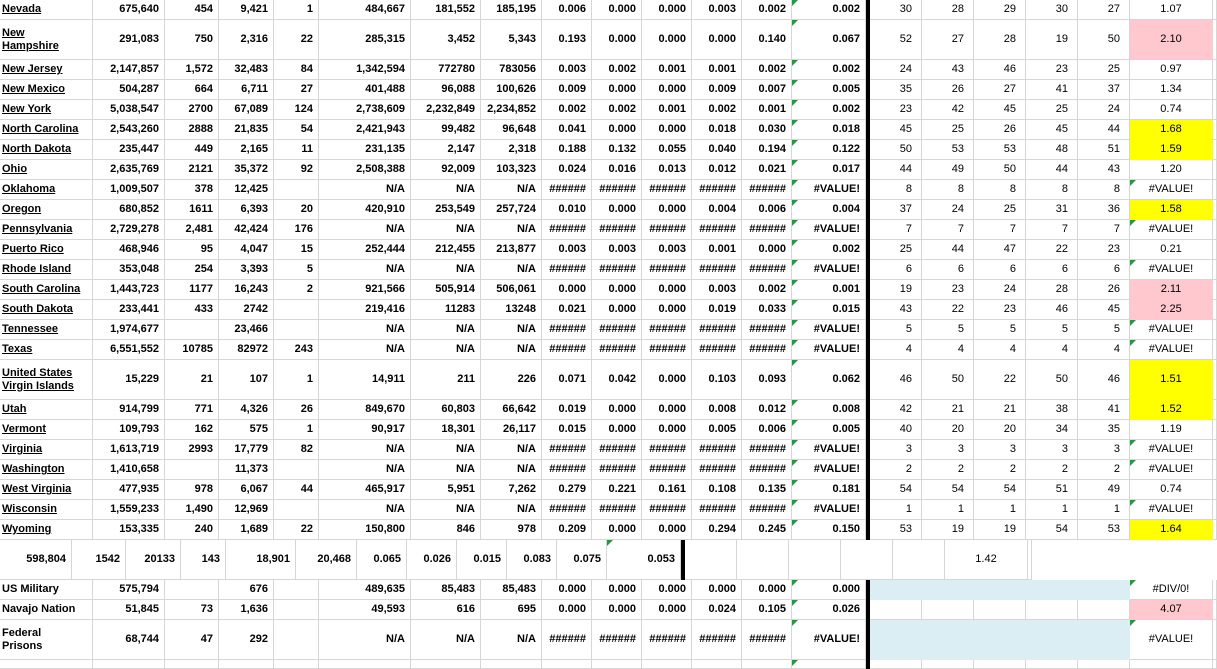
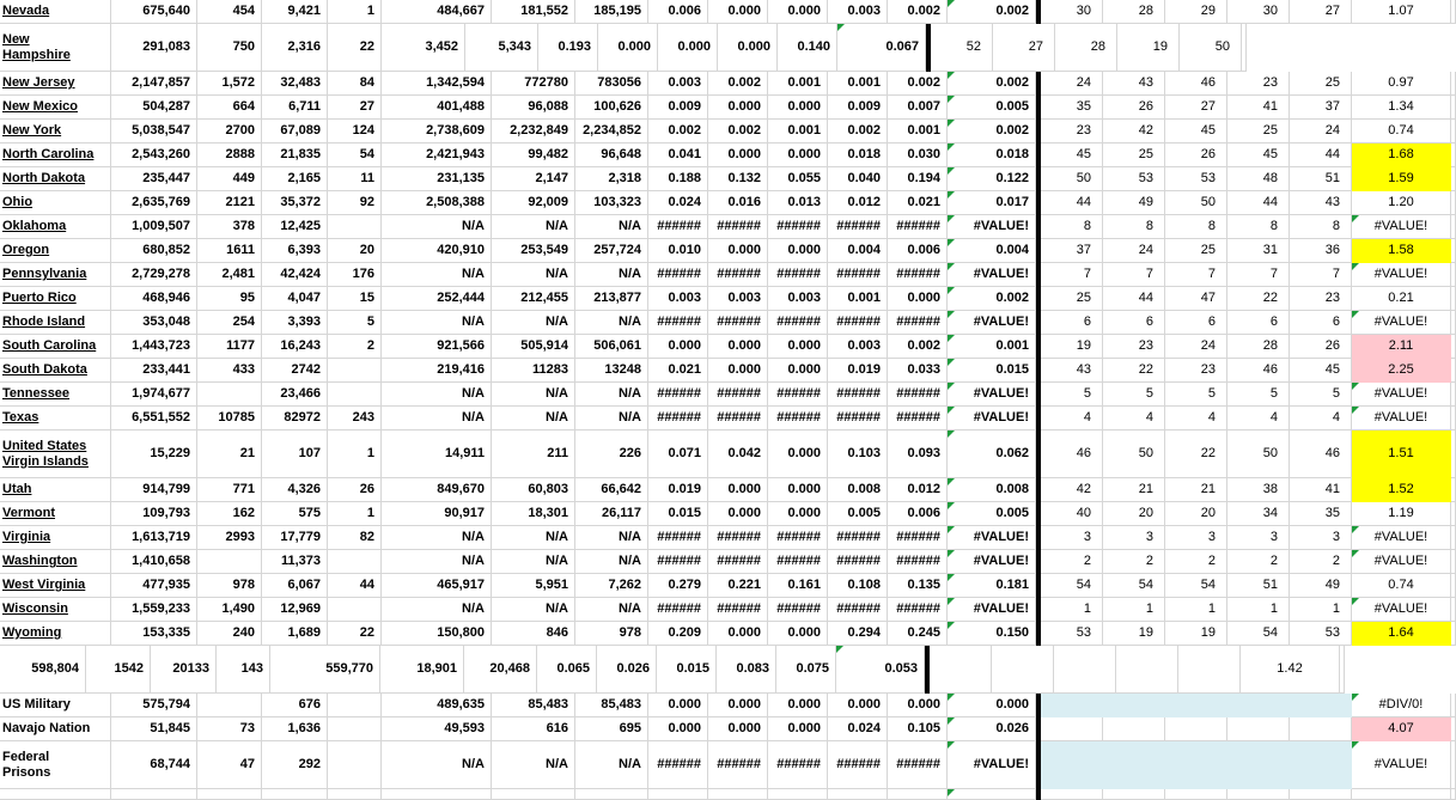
  Nevada
  675,640
  454
  9,421
  1
  484,667
  181,552
  185,195
  0.006
  0.000
  0.000
  0.003
  0.002
  0.002
  30
  28
  29
  30
  27
  1.07
  New
  Hampshire
  291,083
  750
  2,316
  22
- 285,315
  3,452
  5,343
  0.193
  0.000
  0.000
  0.000
  0.140
  0.067
  52
  27
  28
  19
  50
- 2.10
  New Jersey
  2,147,857
  1,572
  32,483
  84
  1,342,594
  772780
  783056
  0.003
  0.002
  0.001
  0.001
  0.002
  0.002
  24
  43
  46
  23
  25
  0.97
  New Mexico
  504,287
  664
  6,711
  27
  401,488
  96,088
  100,626
  0.009
  0.000
  0.000
  0.009
  0.007
  0.005
  35
  26
  27
  41
  37
  1.34
  New York
  5,038,547
  2700
  67,089
  124
  2,738,609
  2,232,849
  2,234,852
  0.002
  0.002
  0.001
  0.002
  0.001
  0.002
  23
  42
  45
  25
  24
  0.74
  North Carolina
  2,543,260
  2888
  21,835
  54
  2,421,943
  99,482
  96,648
  0.041
  0.000
  0.000
  0.018
  0.030
  0.018
  45
  25
  26
  45
  44
  1.68
  North Dakota
  235,447
  449
  2,165
  11
  231,135
  2,147
  2,318
  0.188
  0.132
  0.055
  0.040
  0.194
  0.122
  50
  53
  53
  48
  51
  1.59
  Ohio
  2,635,769
  2121
  35,372
  92
  2,508,388
  92,009
  103,323
  0.024
  0.016
  0.013
  0.012
  0.021
  0.017
  44
  49
  50
  44
  43
  1.20
  Oklahoma
  1,009,507
  378
  12,425
  N/A
  N/A
  N/A
  ######
  ######
  ######
  ######
  ######
  #VALUE!
  8
  8
  8
  8
  8
  #VALUE!
  Oregon
  680,852
  1611
  6,393
  20
  420,910
  253,549
  257,724
  0.010
  0.000
  0.000
  0.004
  0.006
  0.004
  37
  24
  25
  31
  36
  1.58
  Pennsylvania
  2,729,278
  2,481
  42,424
  176
  N/A
  N/A
  N/A
  ######
  ######
  ######
  ######
  ######
  #VALUE!
  7
  7
  7
  7
  7
  #VALUE!
  Puerto Rico
  468,946
  95
  4,047
  15
  252,444
  212,455
  213,877
  0.003
  0.003
  0.003
  0.001
  0.000
  0.002
  25
  44
  47
  22
  23
  0.21
  Rhode Island
  353,048
  254
  3,393
  5
  N/A
  N/A
  N/A
  ######
  ######
  ######
  ######
  ######
  #VALUE!
  6
  6
  6
  6
  6
  #VALUE!
  South Carolina
  1,443,723
  1177
  16,243
  2
  921,566
  505,914
  506,061
  0.000
  0.000
  0.000
  0.003
  0.002
  0.001
  19
  23
  24
  28
  26
  2.11
  South Dakota
  233,441
  433
  2742
  219,416
  11283
  13248
  0.021
  0.000
  0.000
  0.019
  0.033
  0.015
  43
  22
  23
  46
  45
  2.25
  Tennessee
  1,974,677
  23,466
  N/A
  N/A
  N/A
  ######
  ######
  ######
  ######
  ######
  #VALUE!
  5
  5
  5
  5
  5
  #VALUE!
  Texas
  6,551,552
  10785
  82972
  243
  N/A
  N/A
  N/A
  ######
  ######
  ######
  ######
  ######
  #VALUE!
  4
  4
  4
  4
  4
  #VALUE!
  United States
  Virgin Islands
  15,229
  21
  107
  1
  14,911
  211
  226
  0.071
  0.042
  0.000
  0.103
  0.093
  0.062
  46
  50
  22
  50
  46
  1.51
  Utah
  914,799
  771
  4,326
  26
  849,670
  60,803
  66,642
  0.019
  0.000
  0.000
  0.008
  0.012
  0.008
  42
  21
  21
  38
  41
  1.52
  Vermont
  109,793
  162
  575
  1
  90,917
  18,301
  26,117
  0.015
  0.000
  0.000
  0.005
  0.006
  0.005
  40
  20
  20
  34
  35
  1.19
  Virginia
  1,613,719
  2993
  17,779
  82
  N/A
  N/A
  N/A
  ######
  ######
  ######
  ######
  ######
  #VALUE!
  3
  3
  3
  3
  3
  #VALUE!
  Washington
  1,410,658
  11,373
  N/A
  N/A
  N/A
  ######
  ######
  ######
  ######
  ######
  #VALUE!
  2
  2
  2
  2
  2
  #VALUE!
  West Virginia
  477,935
  978
  6,067
  44
  465,917
  5,951
  7,262
  0.279
  0.221
  0.161
  0.108
  0.135
  0.181
  54
  54
  54
  51
  49
  0.74
  Wisconsin
  1,559,233
  1,490
  12,969
  N/A
  N/A
  N/A
  ######
  ######
  ######
  ######
  ######
  #VALUE!
  1
  1
  1
  1
  1
  #VALUE!
  Wyoming
  153,335
  240
  1,689
  22
  150,800
  846
  978
  0.209
  0.000
  0.000
  0.294
  0.245
  0.150
  53
  19
  19
  54
  53
  1.64
  598,804
  1542
  20133
  143
+ 559,770
  18,901
  20,468
  0.065
  0.026
  0.015
  0.083
  0.075
  0.053
  1.42
  US Military
  575,794
  676
  489,635
  85,483
  85,483
  0.000
  0.000
  0.000
  0.000
  0.000
  0.000
  #DIV/0!
  Navajo Nation
  51,845
  73
  1,636
  49,593
  616
  695
  0.000
  0.000
  0.000
  0.024
  0.105
  0.026
  4.07
  Federal
  Prisons
  68,744
  47
  292
  N/A
  N/A
  N/A
  ######
  ######
  ######
  ######
  ######
  #VALUE!
  #VALUE!
